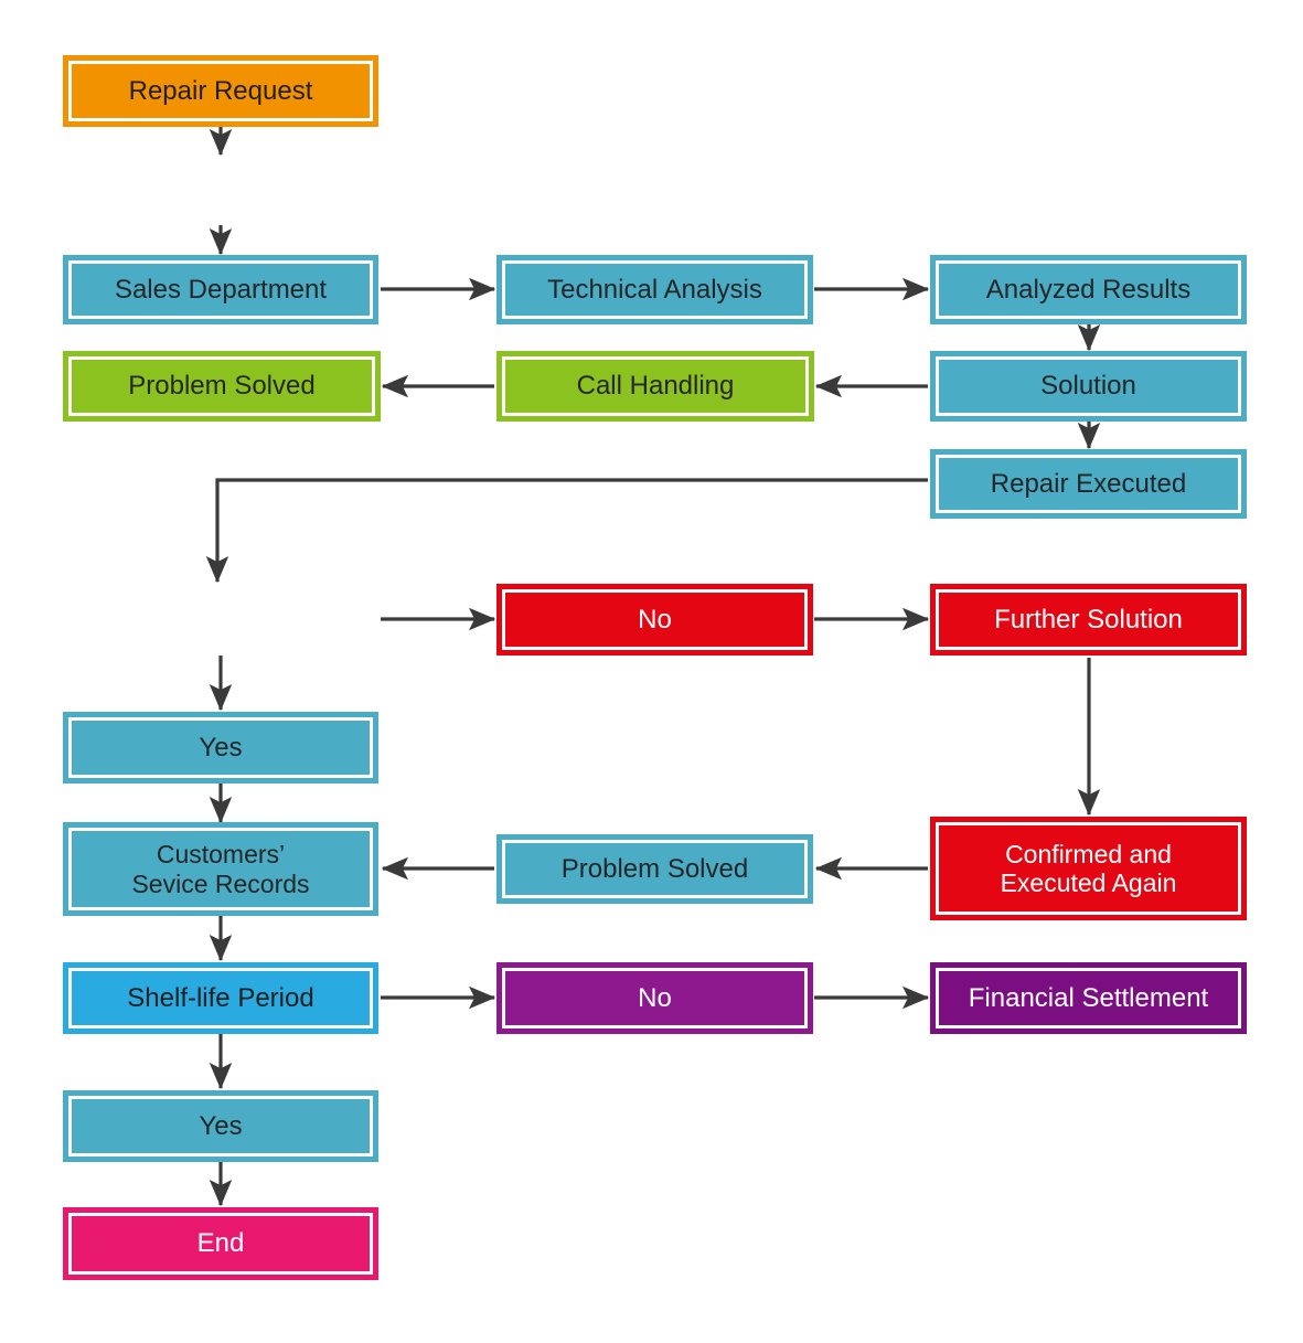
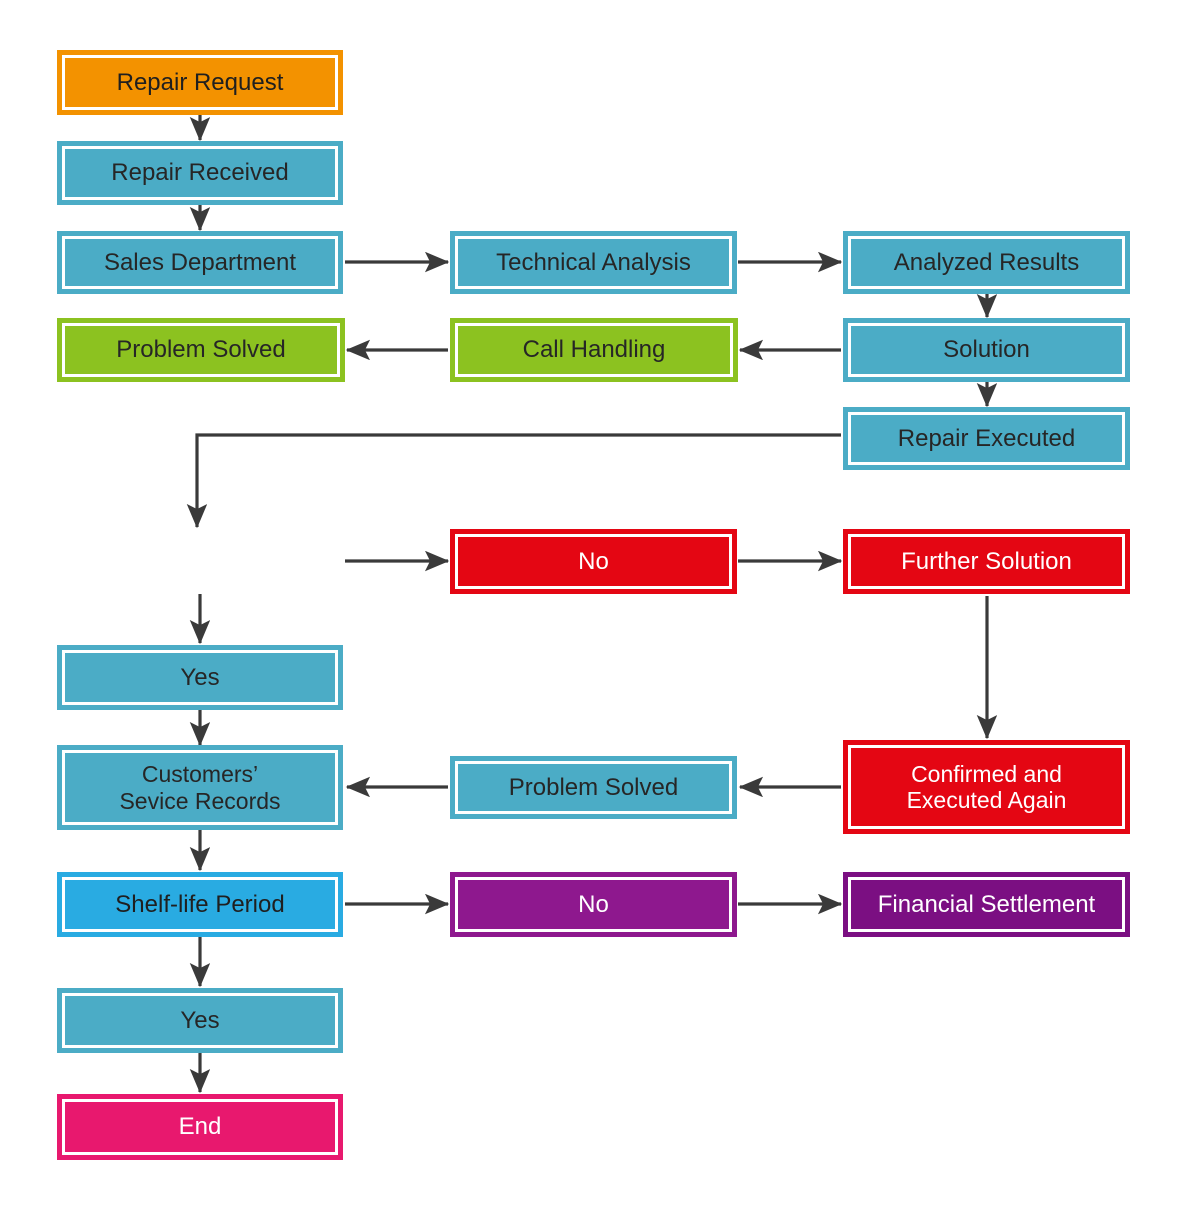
  Repair Request
+ Repair Received
  Sales Department
  Problem Solved
  Yes
  Customers’
  Sevice Records
  Shelf-life Period
  Yes
  End
  Technical Analysis
  Call Handling
  No
  Problem Solved
  No
  Analyzed Results
  Solution
  Repair Executed
  Further Solution
  Confirmed and
  Executed Again
  Financial Settlement
